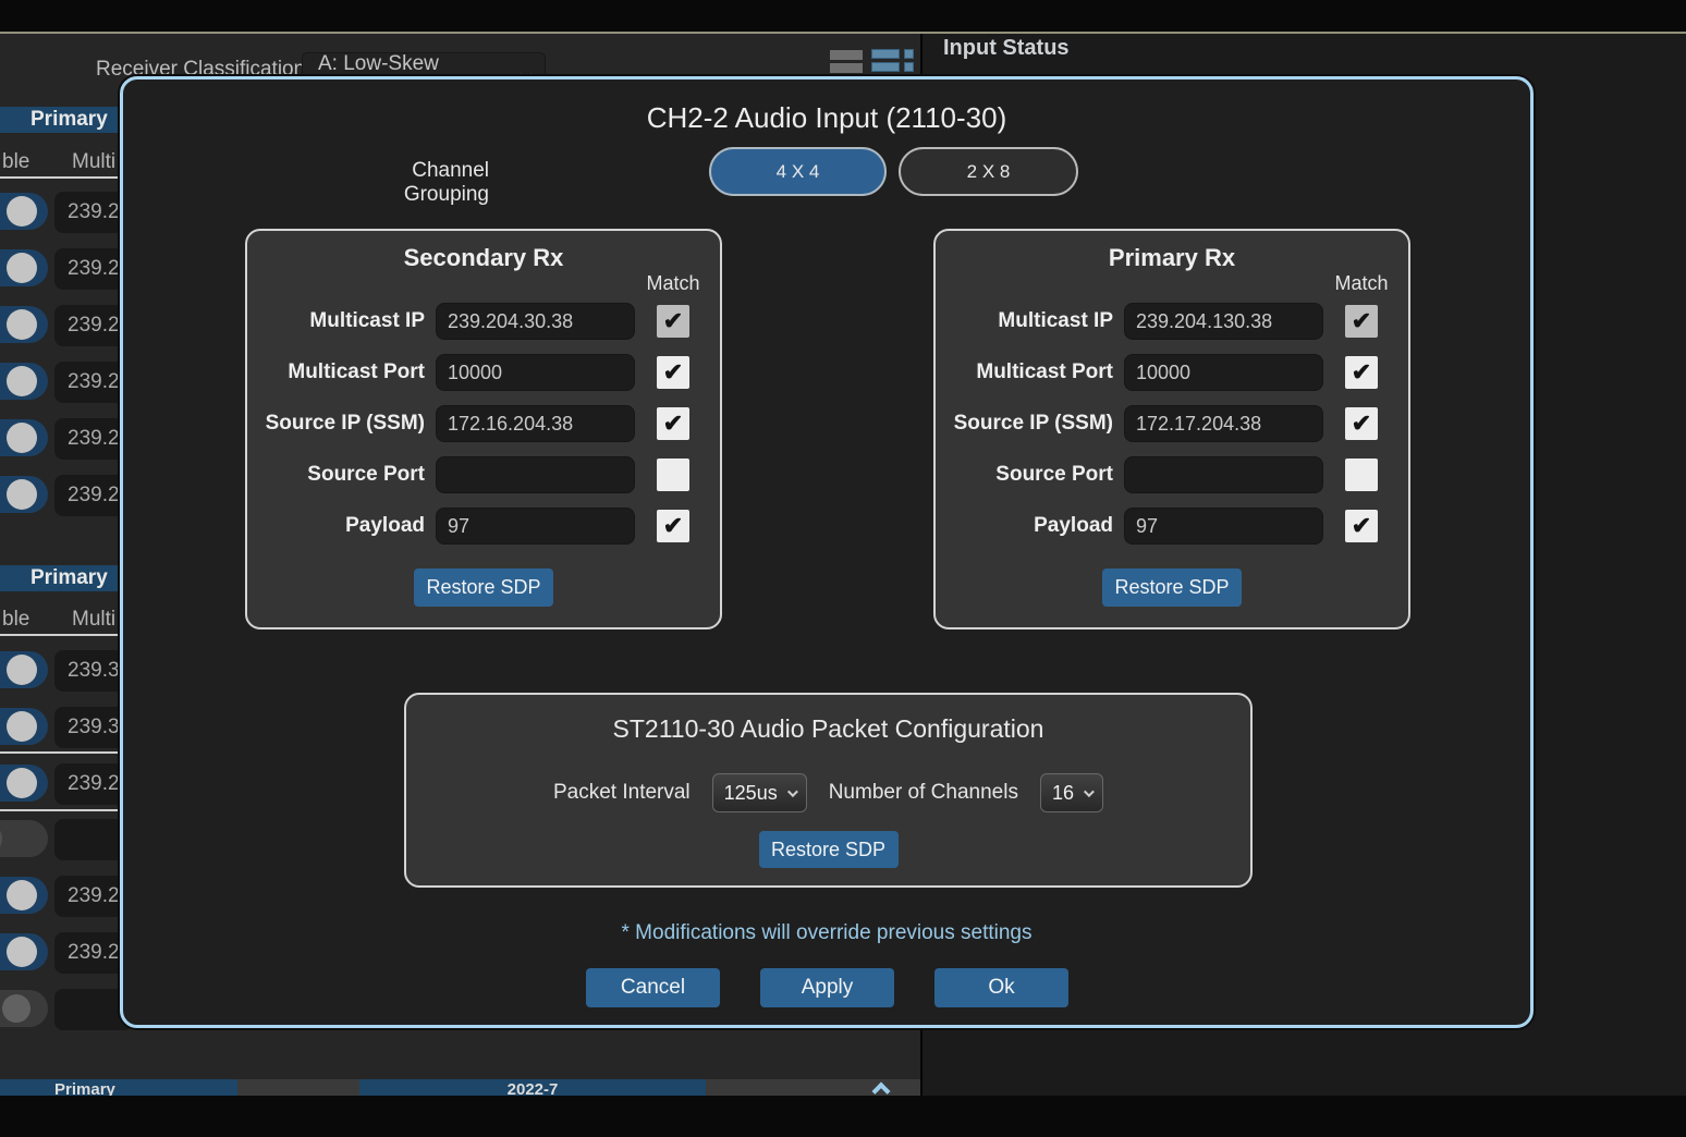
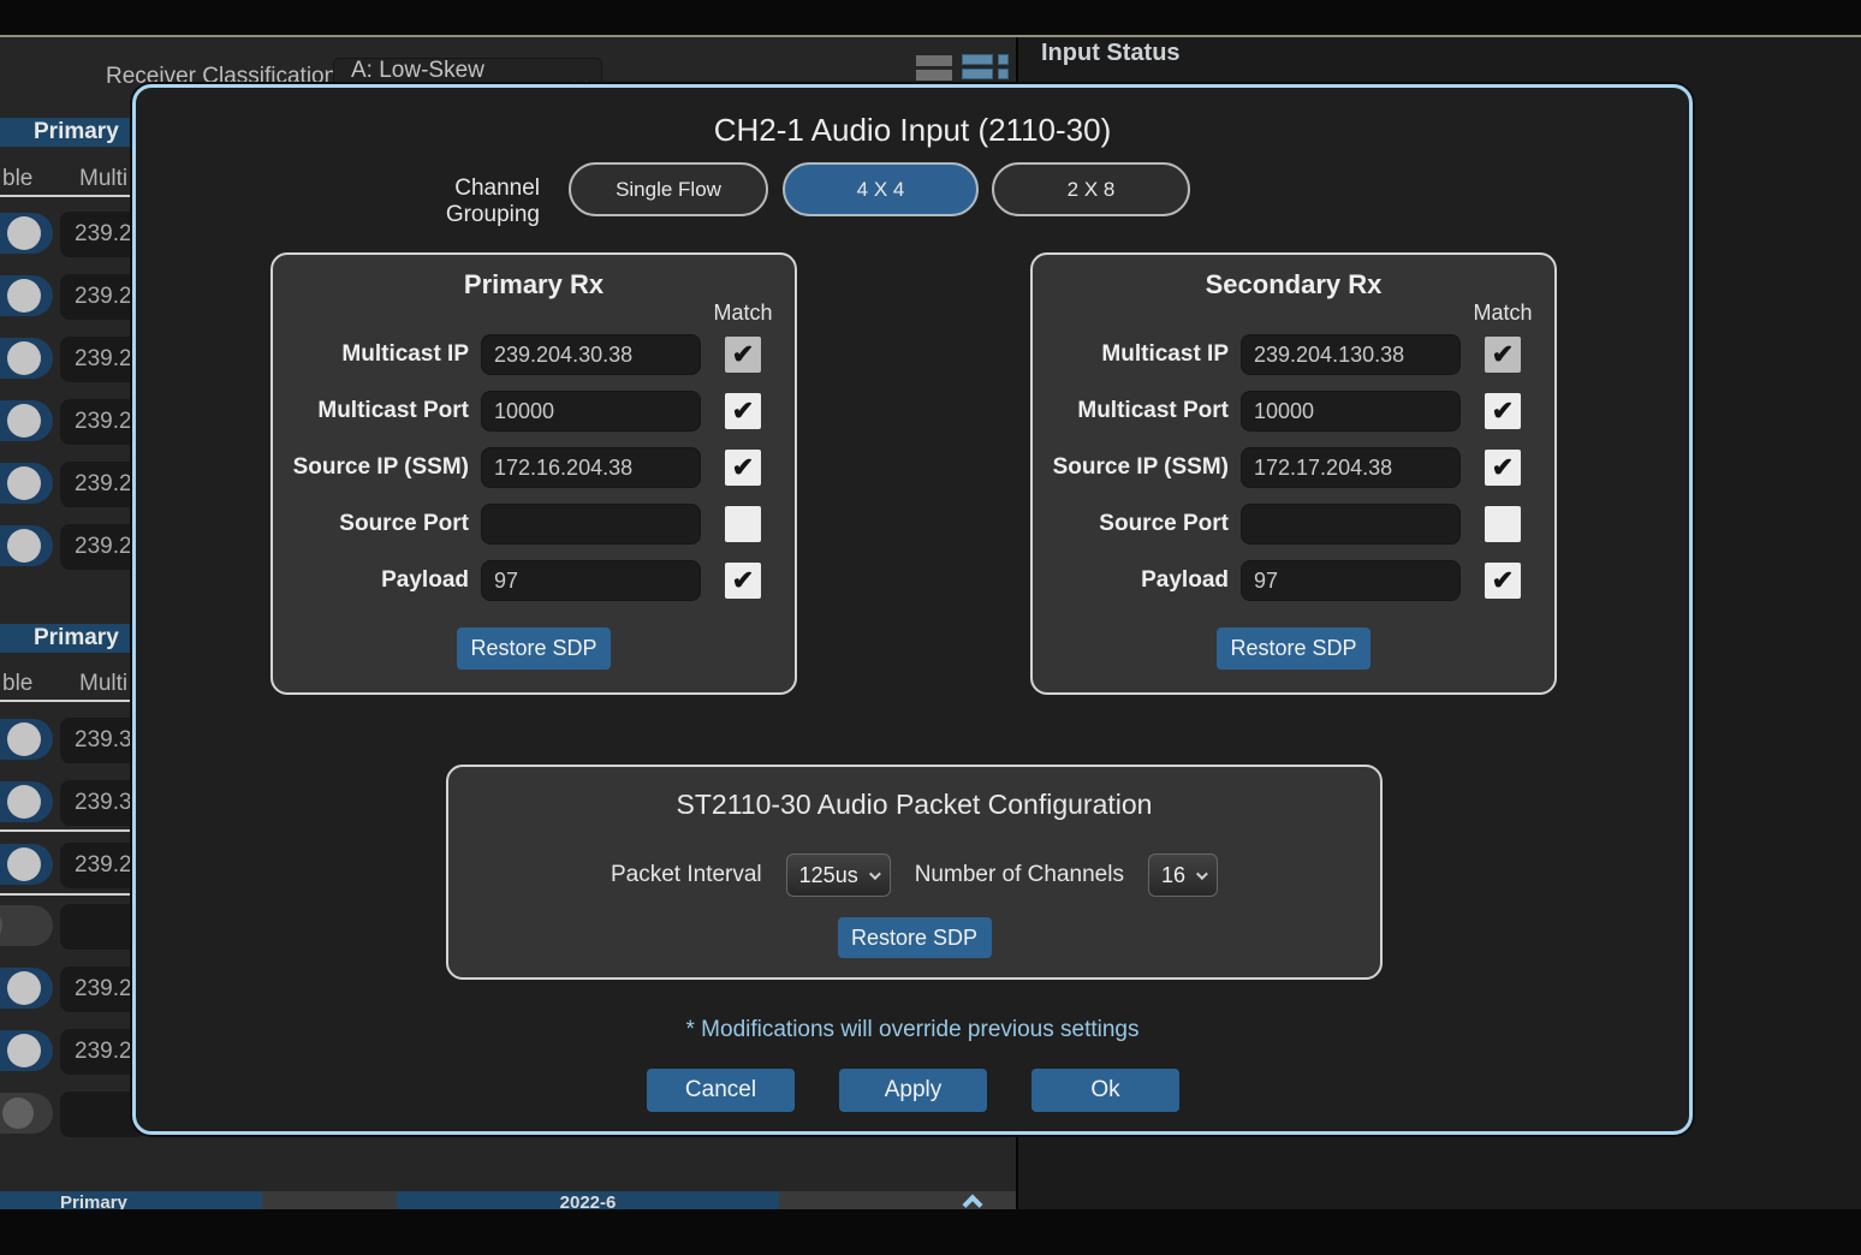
  Receiver Classification
  Primary
  ble
  Multi
  239.2
  239.2
  239.2
  239.2
  239.2
  239.2
  Primary
  ble
  Multi
  239.3
  239.3
  239.2
  239.2
  239.2
  Input Status
  Primary
- 2022-7
+ 2022-6
- CH2-2 Audio Input (2110-30)
+ CH2-1 Audio Input (2110-30)
  Channel Grouping
+ Single Flow
  4 X 4
  2 X 8
- Secondary Rx
+ Primary Rx
  Match
  Multicast IP
  239.204.30.38
  ✔
  Multicast Port
  10000
  ✔
  Source IP (SSM)
  172.16.204.38
  ✔
  Source Port
  Payload
  97
  ✔
  Restore SDP
- Primary Rx
+ Secondary Rx
  Match
  Multicast IP
  239.204.130.38
  ✔
  Multicast Port
  10000
  ✔
  Source IP (SSM)
  172.17.204.38
  ✔
  Source Port
  Payload
  97
  ✔
  Restore SDP
  ST2110-30 Audio Packet Configuration
  Packet Interval
  125us
  Number of Channels
  16
  Restore SDP
  * Modifications will override previous settings
  Cancel
  Apply
  Ok
